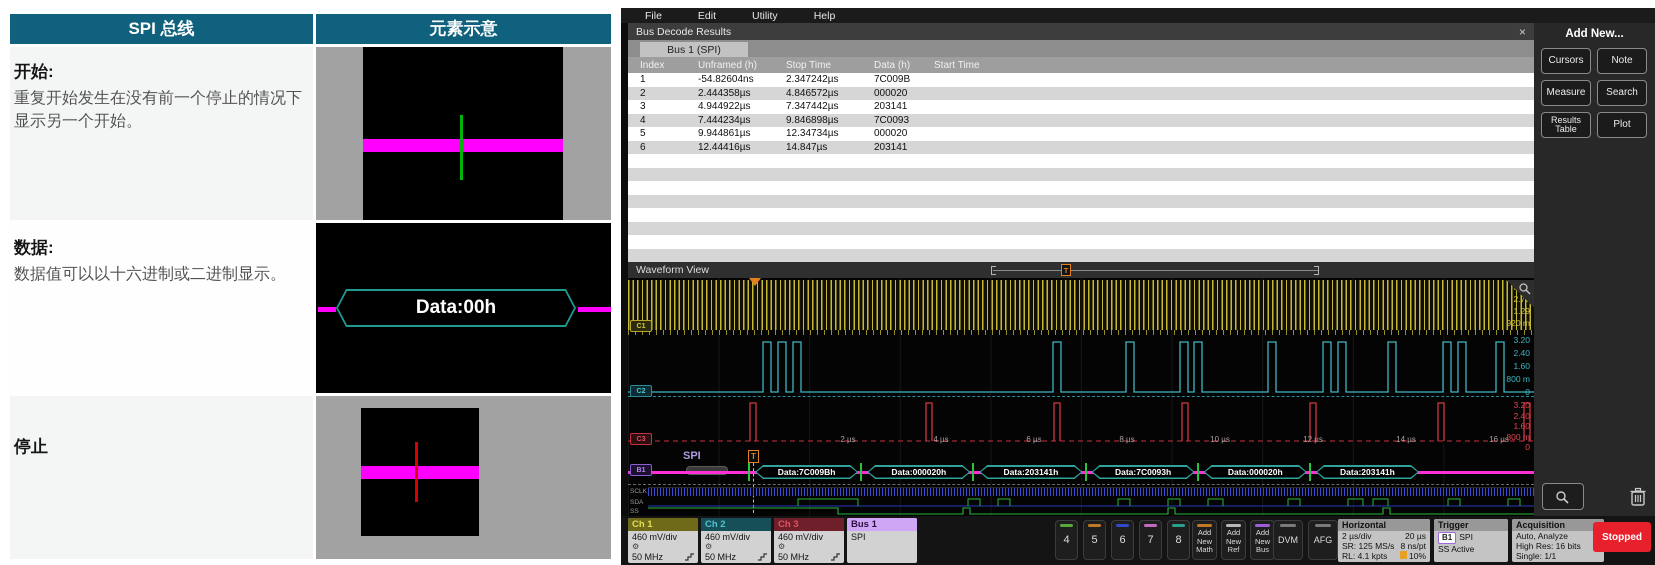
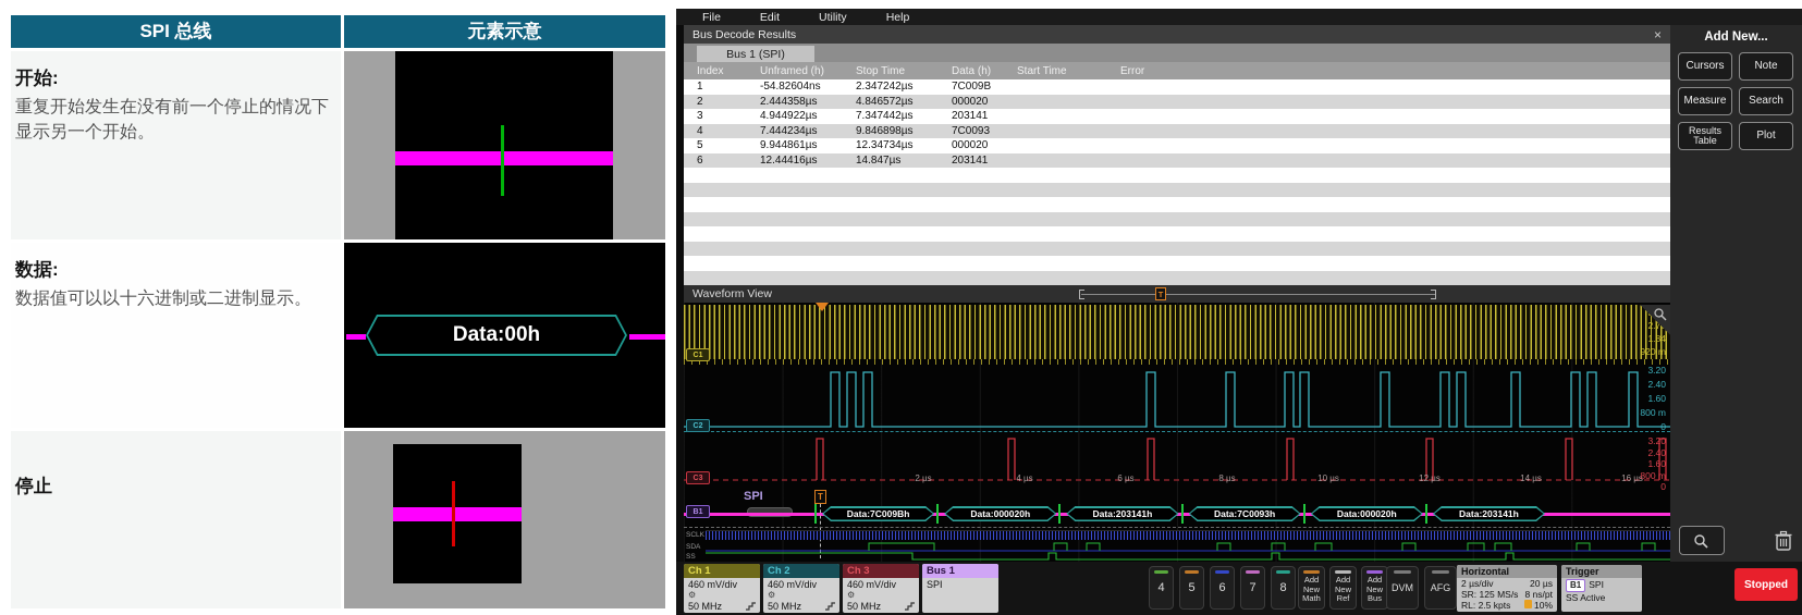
  SPI 总线
  元素示意
  开始:
  重复开始发生在没有前一个停止的情况下显示另一个开始。
  数据:
  数据值可以以十六进制或二进制显示。
  Data:00h
  停止
  File
  Edit
  Utility
  Help
  Bus Decode Results
  ×
  Bus 1 (SPI)
  Index
  Unframed (h)
  Stop Time
  Data (h)
  Start Time
+ Error
  1
  -54.82604ns
  2.347242µs
  7C009B
  2
  2.444358µs
  4.846572µs
  000020
  3
  4.944922µs
  7.347442µs
  203141
  4
  7.444234µs
  9.846898µs
  7C0093
  5
  9.944861µs
  12.34734µs
  000020
  6
  12.44416µs
  14.847µs
  203141
  Add New...
  Cursors
  Note
  Measure
  Search
  Results Table
  Plot
  Waveform View
  T
- 1.29
+ 1.84
  920 m
  3.20
  2.40
  1.60
  800 m
  0
  3.20
  2.40
  1.60
  800 m
  0
  2 µs
  4 µs
  6 µs
  8 µs
  10 µs
  12 µs
  14 µs
  16 µs
  SPI
  Data:7C009Bh
  Data:000020h
  Data:203141h
  Data:7C0093h
  Data:000020h
  Data:203141h
  T
  Ch 1
  460 mV/div
  ⚙
  50 MHz
  Ch 2
  460 mV/div
  ⚙
  50 MHz
  Ch 3
  460 mV/div
  ⚙
  50 MHz
  Bus 1
  SPI
  4
  5
  6
  7
  8
  Add New Math
  Add New Ref
  Add New Bus
  DVM
  AFG
  Horizontal
  2 µs/div
  20 µs
  SR: 125 MS/s
  8 ns/pt
- RL: 4.1 kpts
+ RL: 2.5 kpts
  10%
  Trigger
  B1
  SPI
  SS Active
- Acquisition
- Auto, Analyze
- High Res: 16 bits
- Single: 1/1
  Stopped
